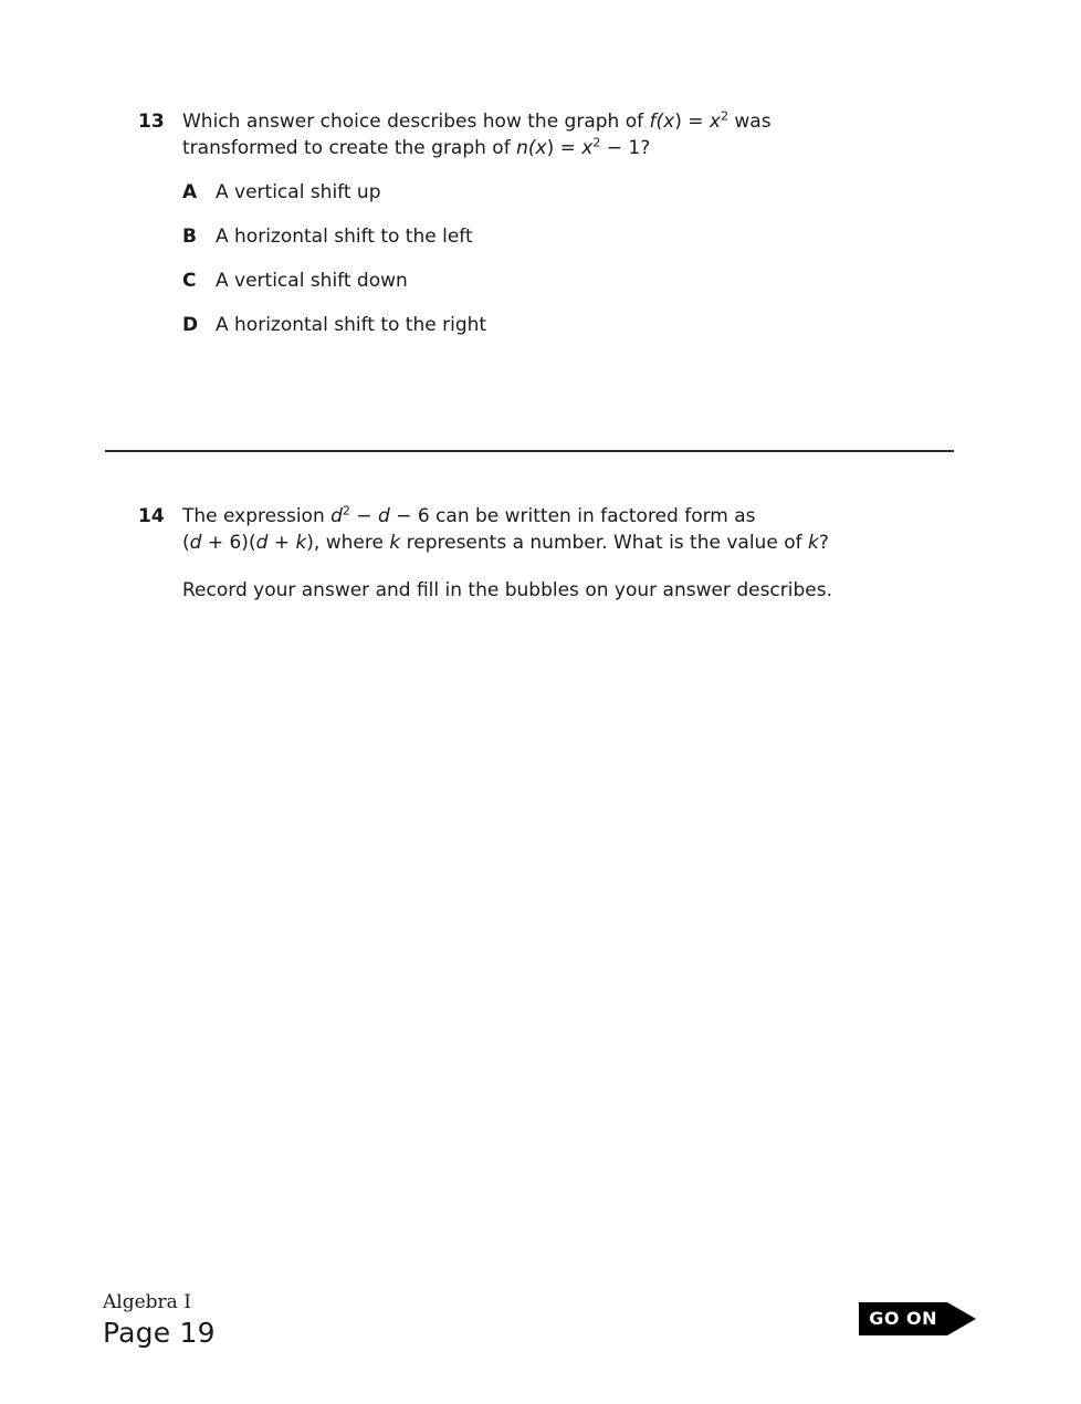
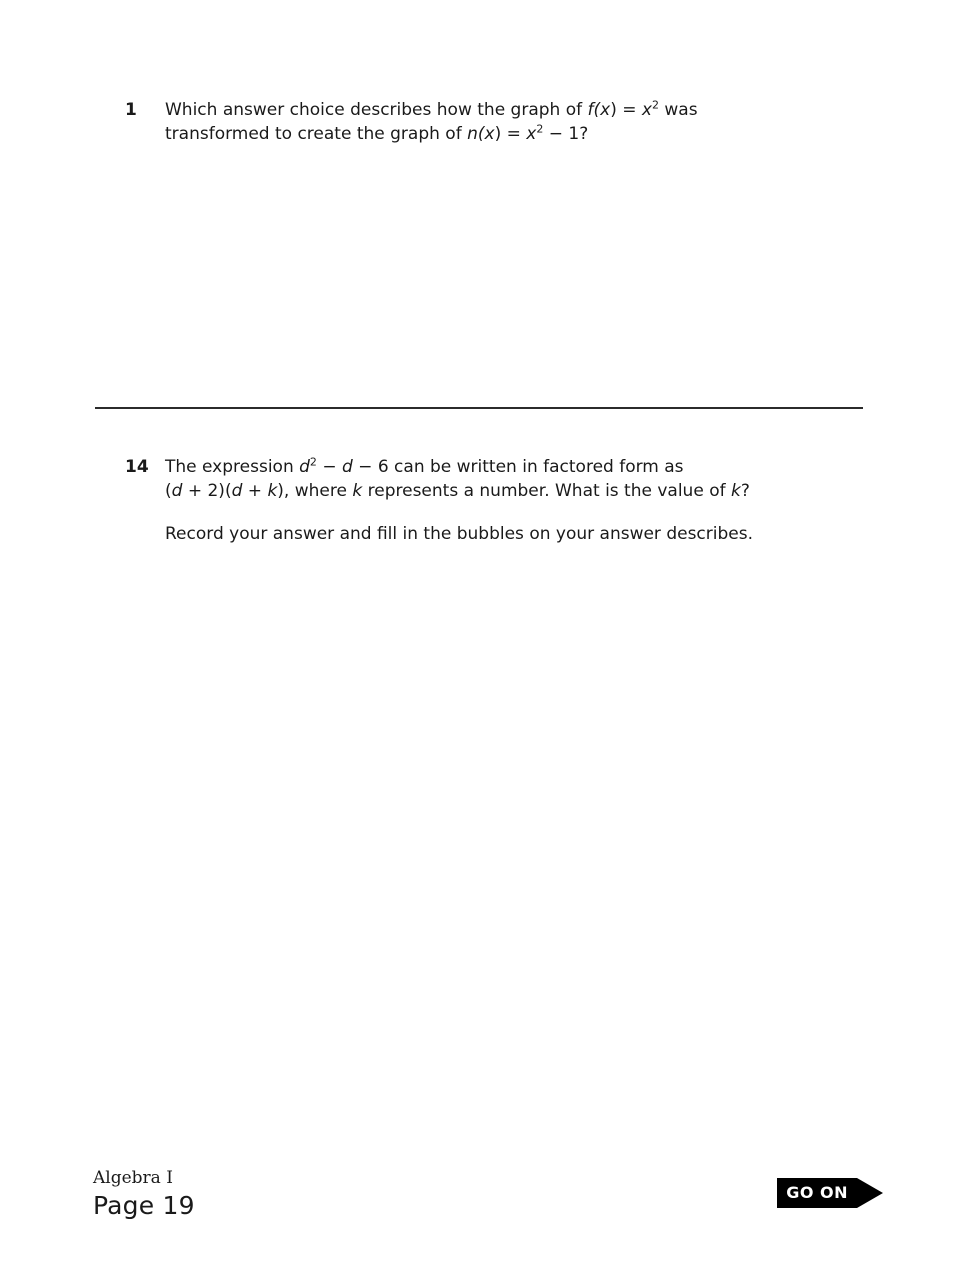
- 13
+ 1
  Which answer choice describes how the graph of f(x) = x2 was
  transformed to create the graph of n(x) = x2 − 1?
- A
- A vertical shift up
- B
- A horizontal shift to the left
- C
- A vertical shift down
- D
- A horizontal shift to the right
  14
  The expression d2 − d − 6 can be written in factored form as
- (d + 6)(d + k), where k represents a number. What is the value of k?
+ (d + 2)(d + k), where k represents a number. What is the value of k?
  Record your answer and fill in the bubbles on your answer describes.
  Algebra I
  Page 19
  GO ON
